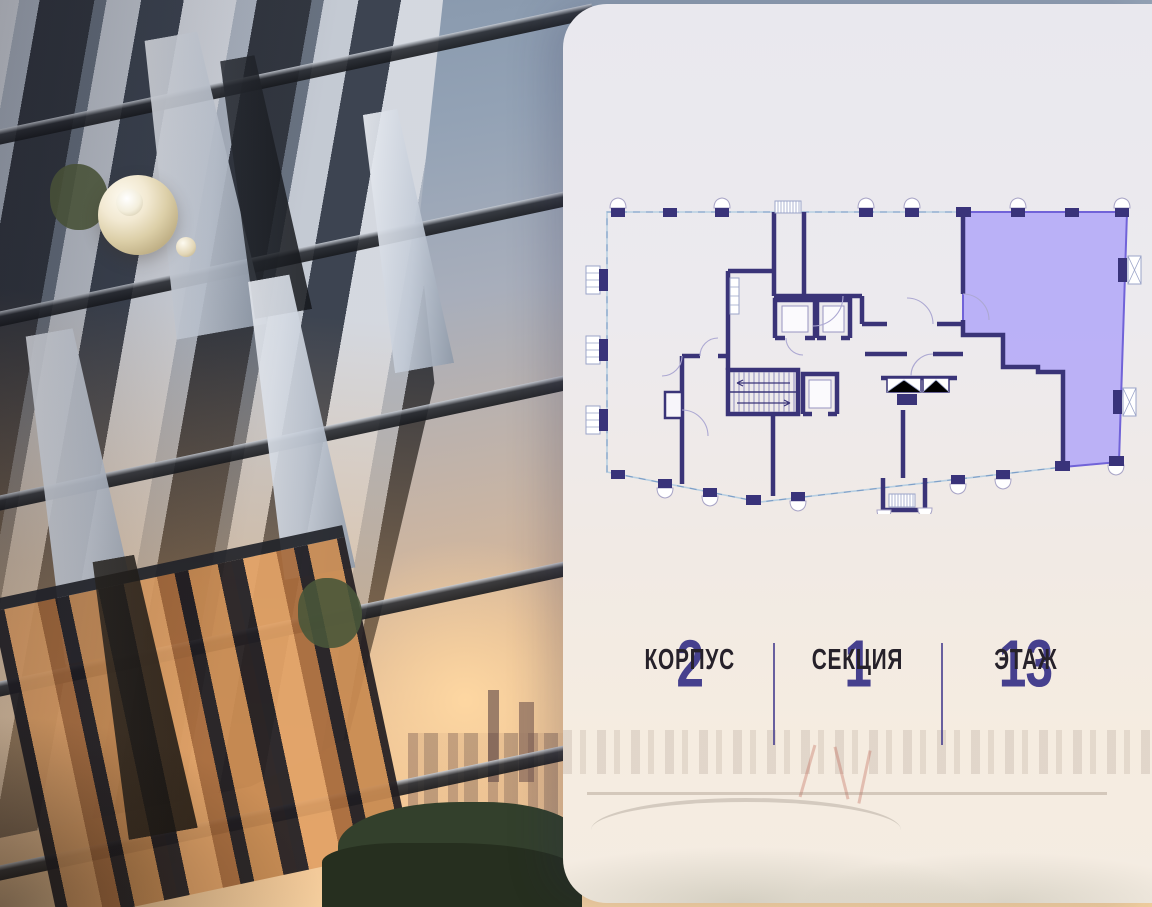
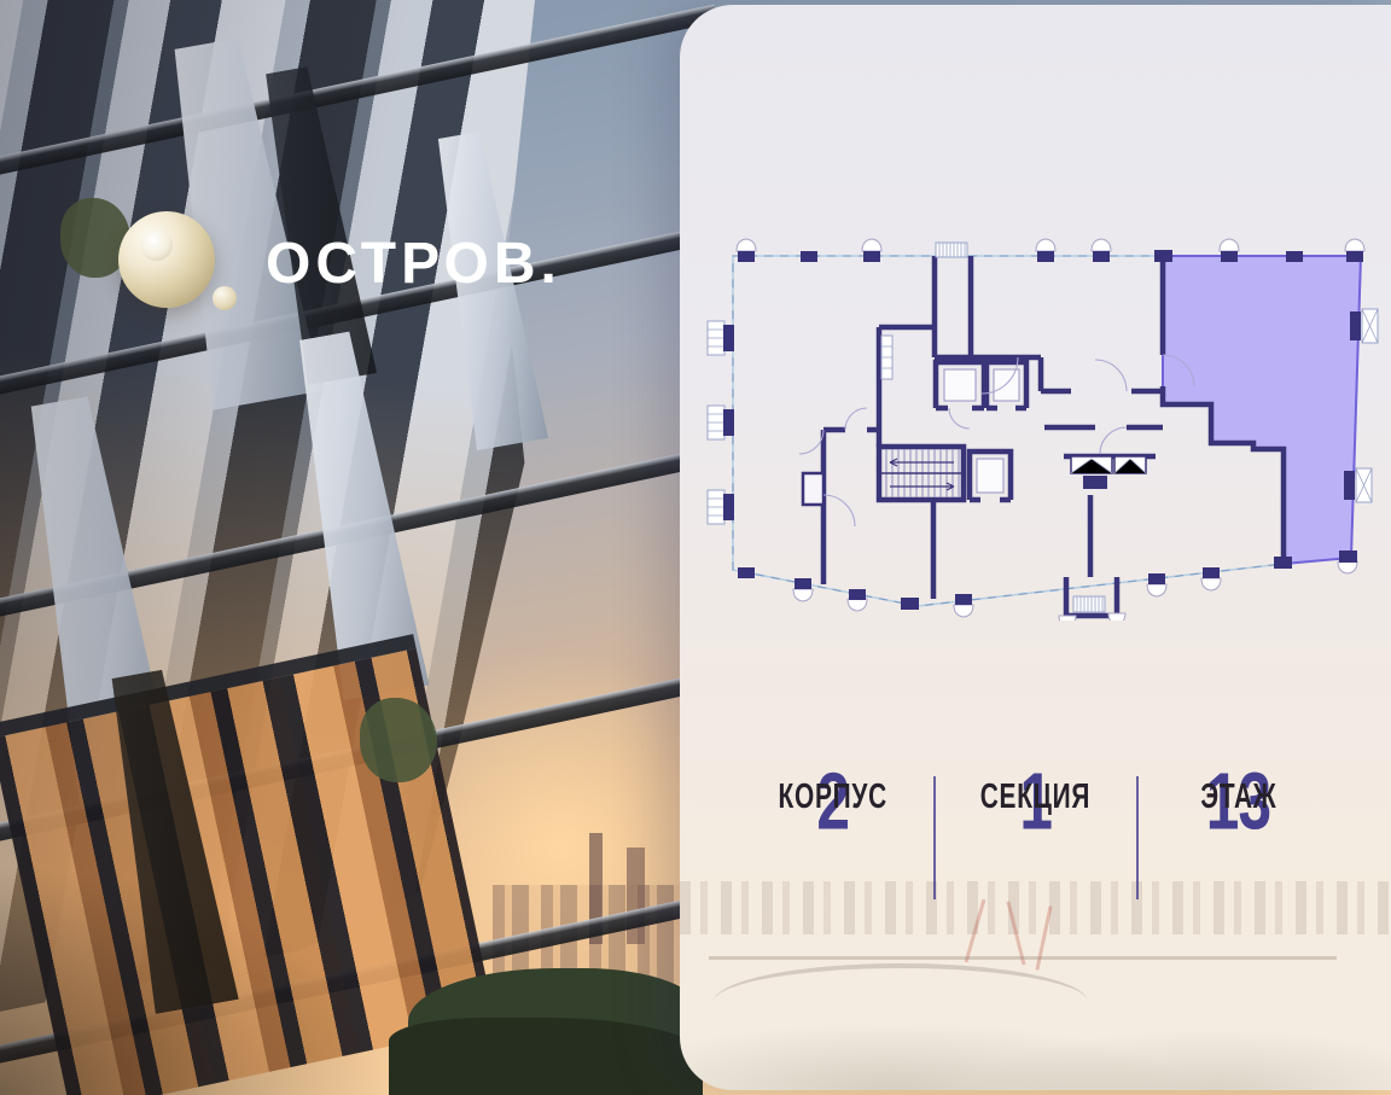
+ ОСТРОВ.
  2
  КОРПУС
  1
  СЕКЦИЯ
  13
  ЭТАЖ
